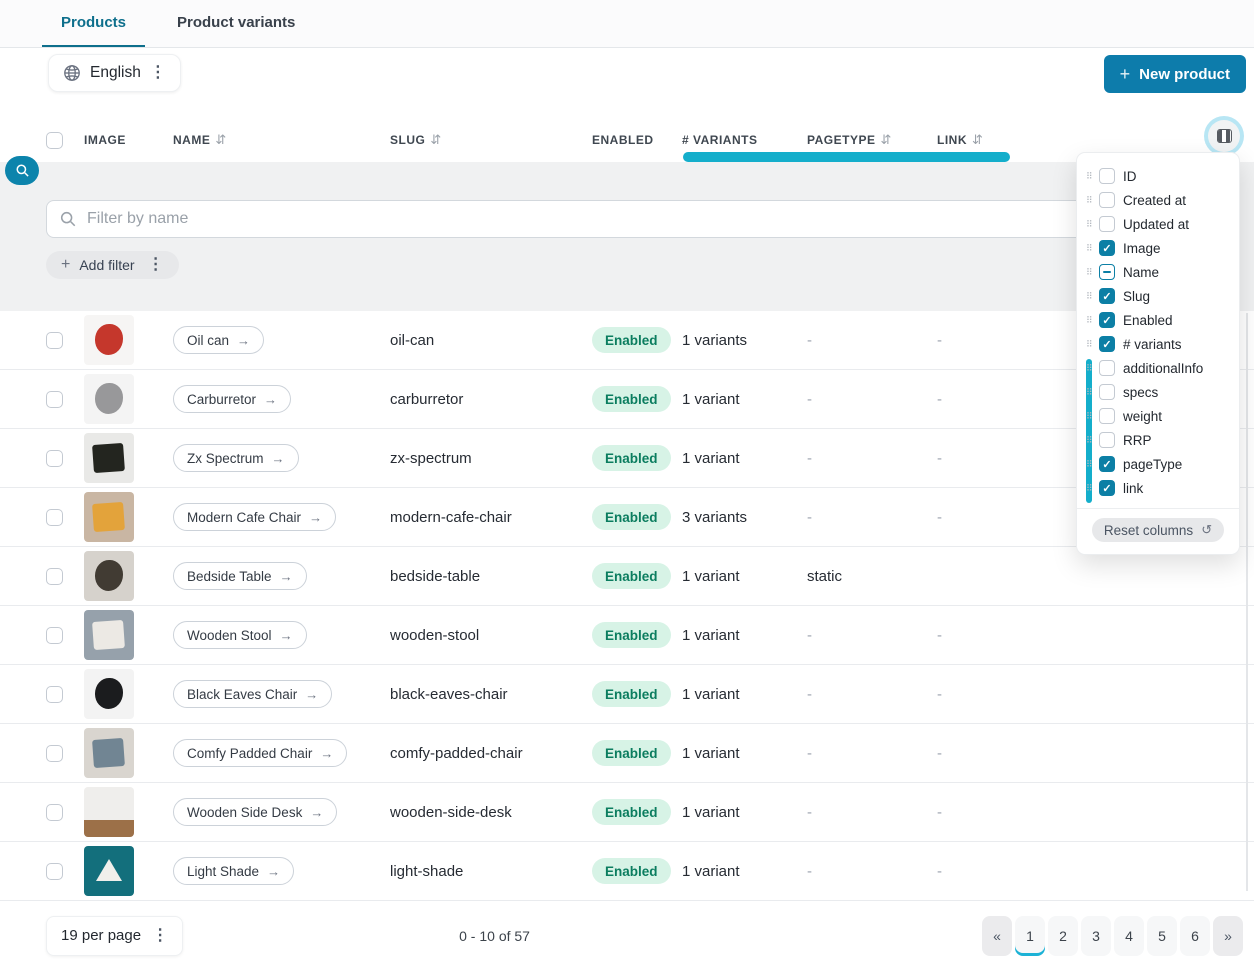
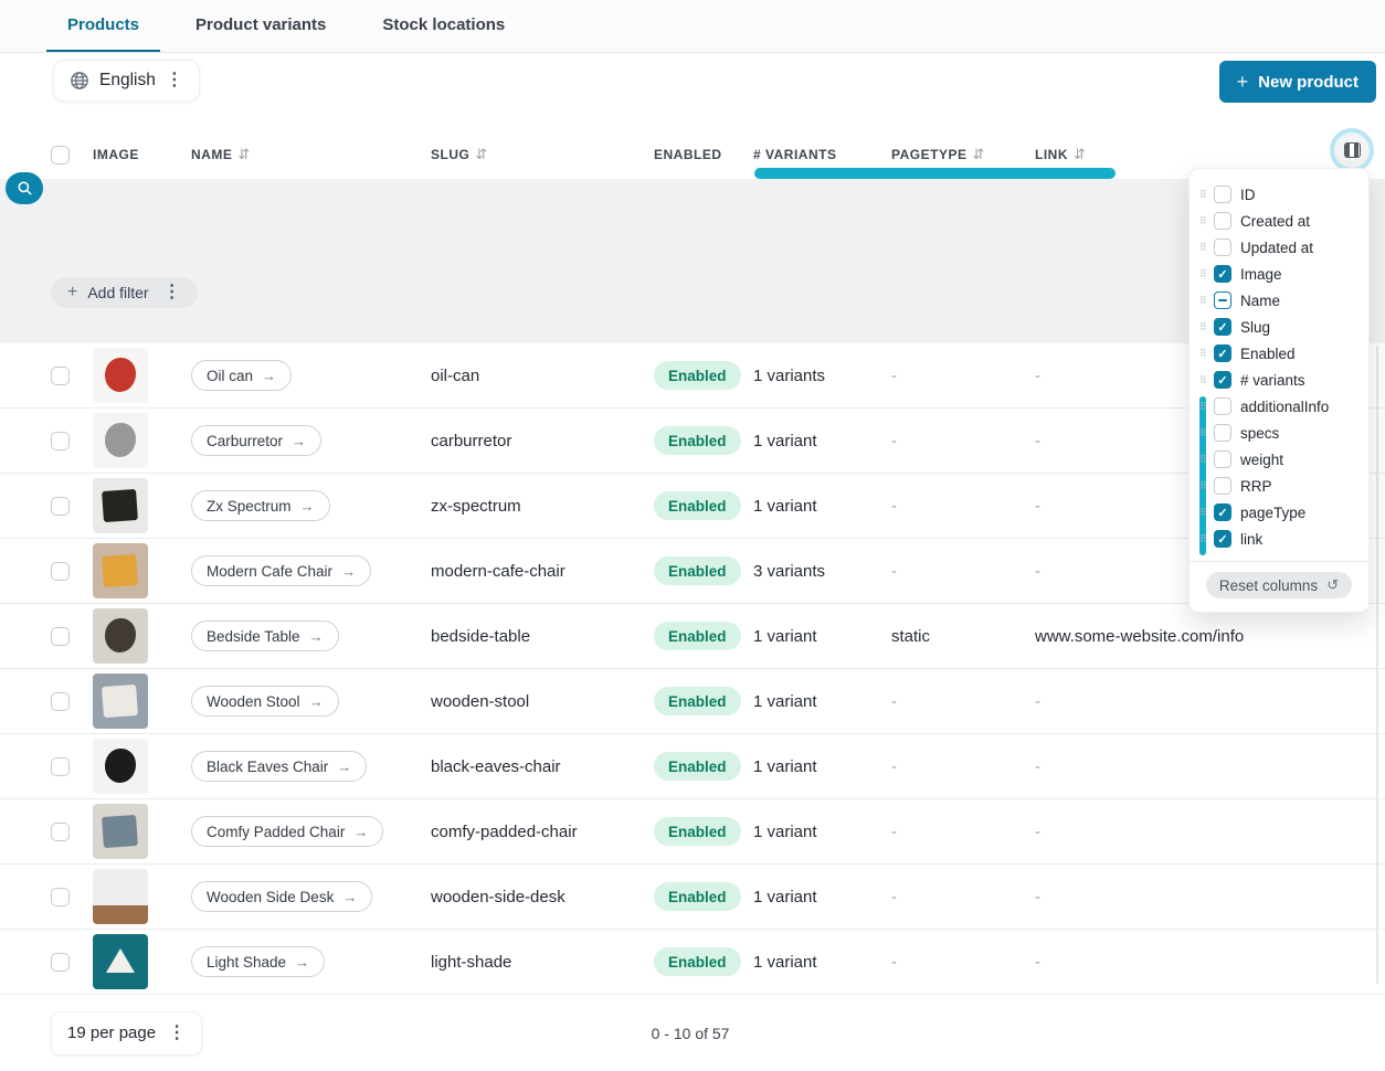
  Products
  Product variants
+ Stock locations
  English
  ⋮
  +
  New product
  IMAGE
  NAME
  ⇵
  SLUG
  ⇵
  ENABLED
  # VARIANTS
  PAGETYPE
  ⇵
  LINK
  ⇵
- Filter by name
  +
  Add filter
  ⋮
  Oil can
  →
  oil-can
  Enabled
  1 variants
  -
  -
  Carburretor
  →
  carburretor
  Enabled
  1 variant
  -
  -
  Zx Spectrum
  →
  zx-spectrum
  Enabled
  1 variant
  -
  -
  Modern Cafe Chair
  →
  modern-cafe-chair
  Enabled
  3 variants
  -
  -
  Bedside Table
  →
  bedside-table
  Enabled
  1 variant
  static
+ www.some-website.com/info
  Wooden Stool
  →
  wooden-stool
  Enabled
  1 variant
  -
  -
  Black Eaves Chair
  →
  black-eaves-chair
  Enabled
  1 variant
  -
  -
  Comfy Padded Chair
  →
  comfy-padded-chair
  Enabled
  1 variant
  -
  -
  Wooden Side Desk
  →
  wooden-side-desk
  Enabled
  1 variant
  -
  -
  Light Shade
  →
  light-shade
  Enabled
  1 variant
  -
  -
  ⠿
  ID
  ⠿
  Created at
  ⠿
  Updated at
  ⠿
  ✓
  Image
  ⠿
  Name
  ⠿
  ✓
  Slug
  ⠿
  ✓
  Enabled
  ⠿
  ✓
  # variants
  ⠿
  additionalInfo
  ⠿
  specs
  ⠿
  weight
  ⠿
  RRP
  ⠿
  ✓
  pageType
  ⠿
  ✓
  link
  Reset columns
  ↺
  19 per page
  ⋮
  0 - 10 of 57
- «
- 1
- 2
- 3
- 4
- 5
- 6
- »
